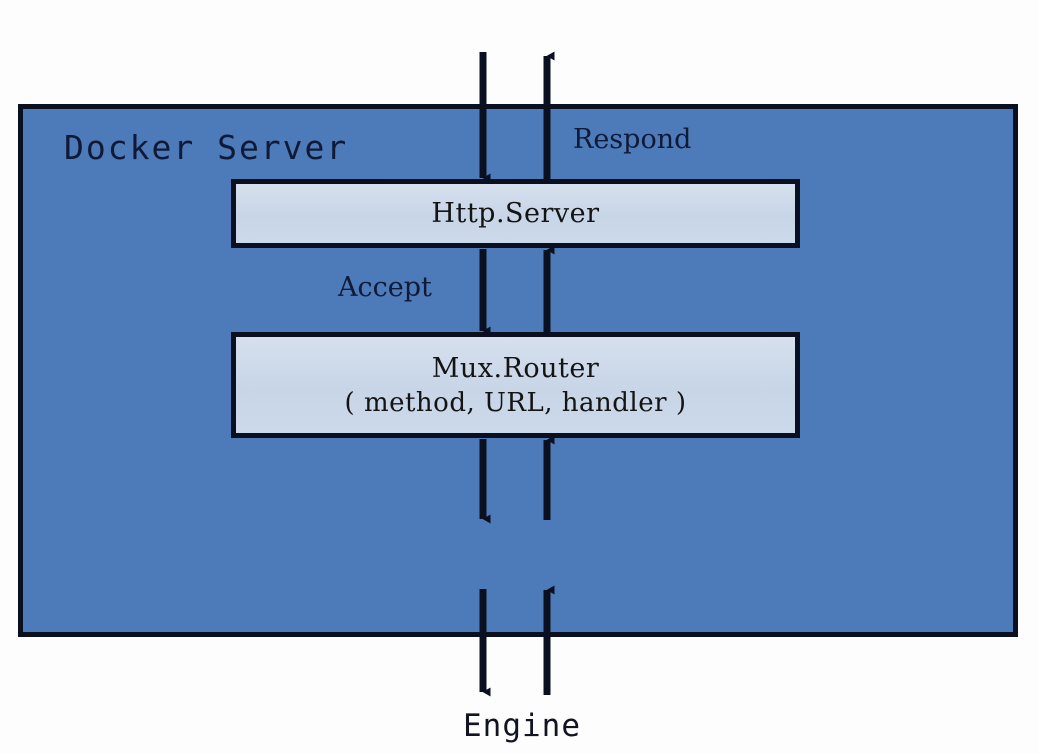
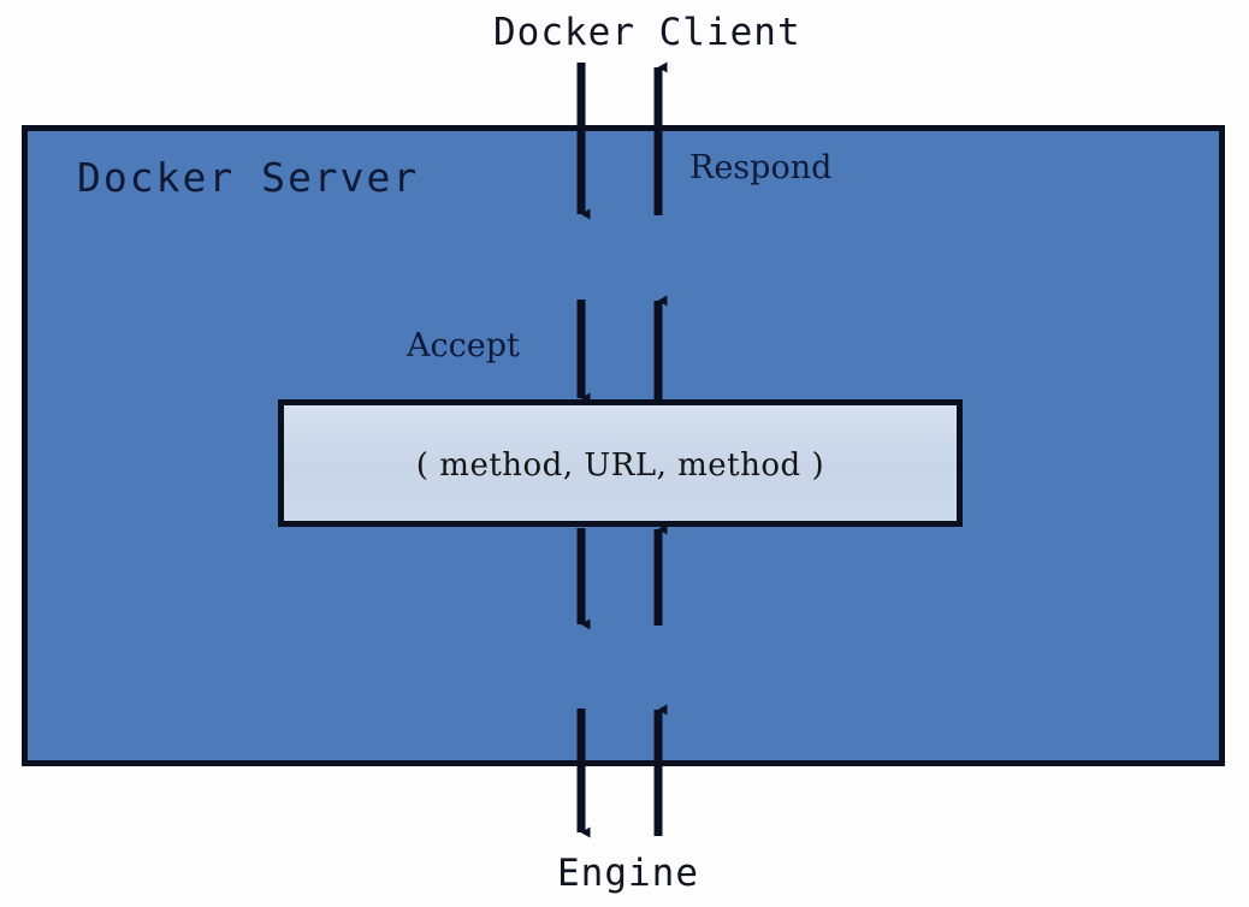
  Docker Server
+ Docker Client
  Engine
  Respond
  Accept
- Http.Server
- Mux.Router
- ( method, URL, handler )
+ ( method, URL, method )
